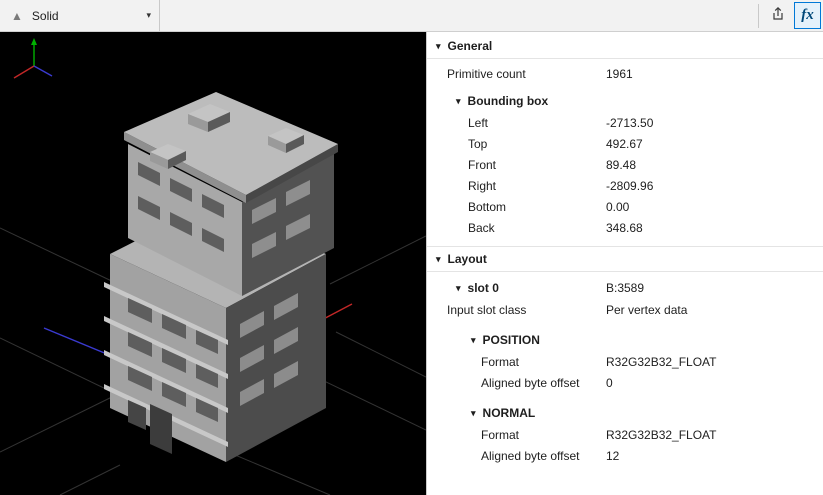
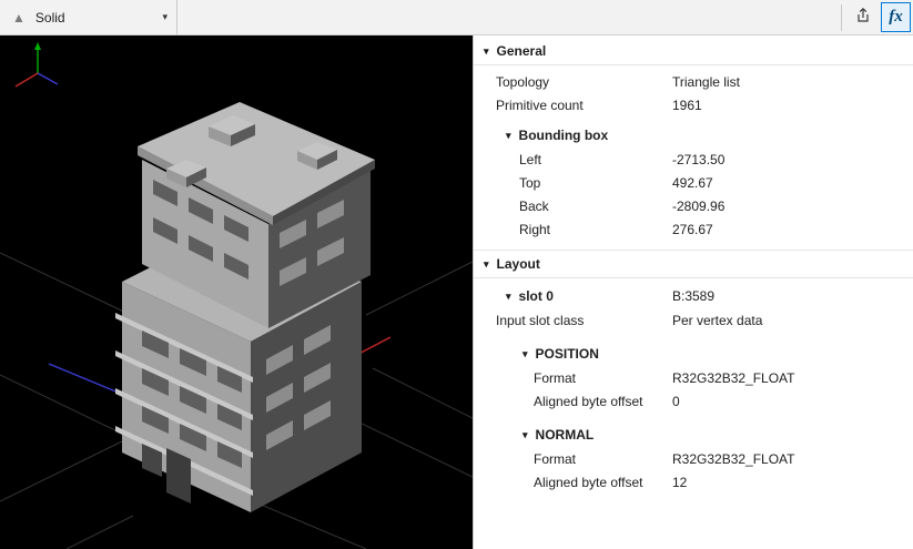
  ▲
  Solid
  ▾
  fx
  ▾
  General
+ Topology
+ Triangle list
  Primitive count
  1961
  ▾
  Bounding box
  Left
  -2713.50
  Top
  492.67
- Front
- 89.48
- Right
+ Back
  -2809.96
- Bottom
- 0.00
- Back
+ Right
- 348.68
+ 276.67
  ▾
  Layout
  ▾
  slot 0
  B:3589
  Input slot class
  Per vertex data
  ▾
  POSITION
  Format
  R32G32B32_FLOAT
  Aligned byte offset
  0
  ▾
  NORMAL
  Format
  R32G32B32_FLOAT
  Aligned byte offset
  12
